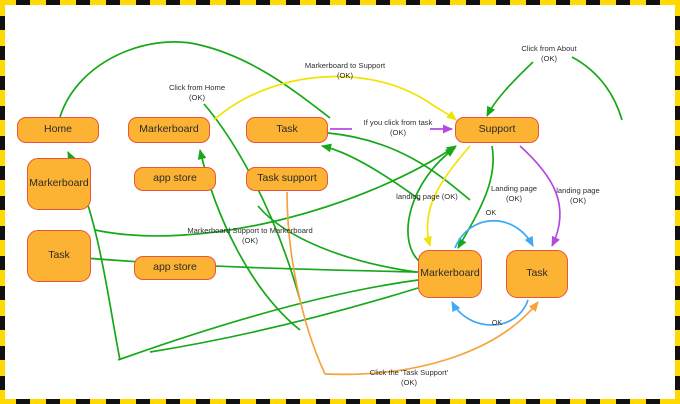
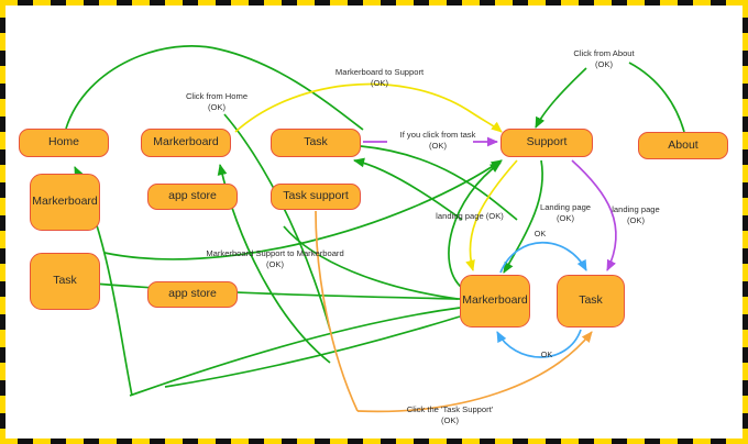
  Home
  Markerboard
  Task
  Markerboard
  app store
  app store
  Task
  Task support
  Support
+ About
  Markerboard
  Task
  Click from Home
  (OK)
  Markerboard to Support
  (OK)
  Click from About
  (OK)
  If you click from task
  (OK)
  landing page (OK)
  Landing page
  (OK)
  landing page
  (OK)
  Markerboard Support to Markerboard
  (OK)
  OK
  OK
  Click the 'Task Support'
  (OK)
